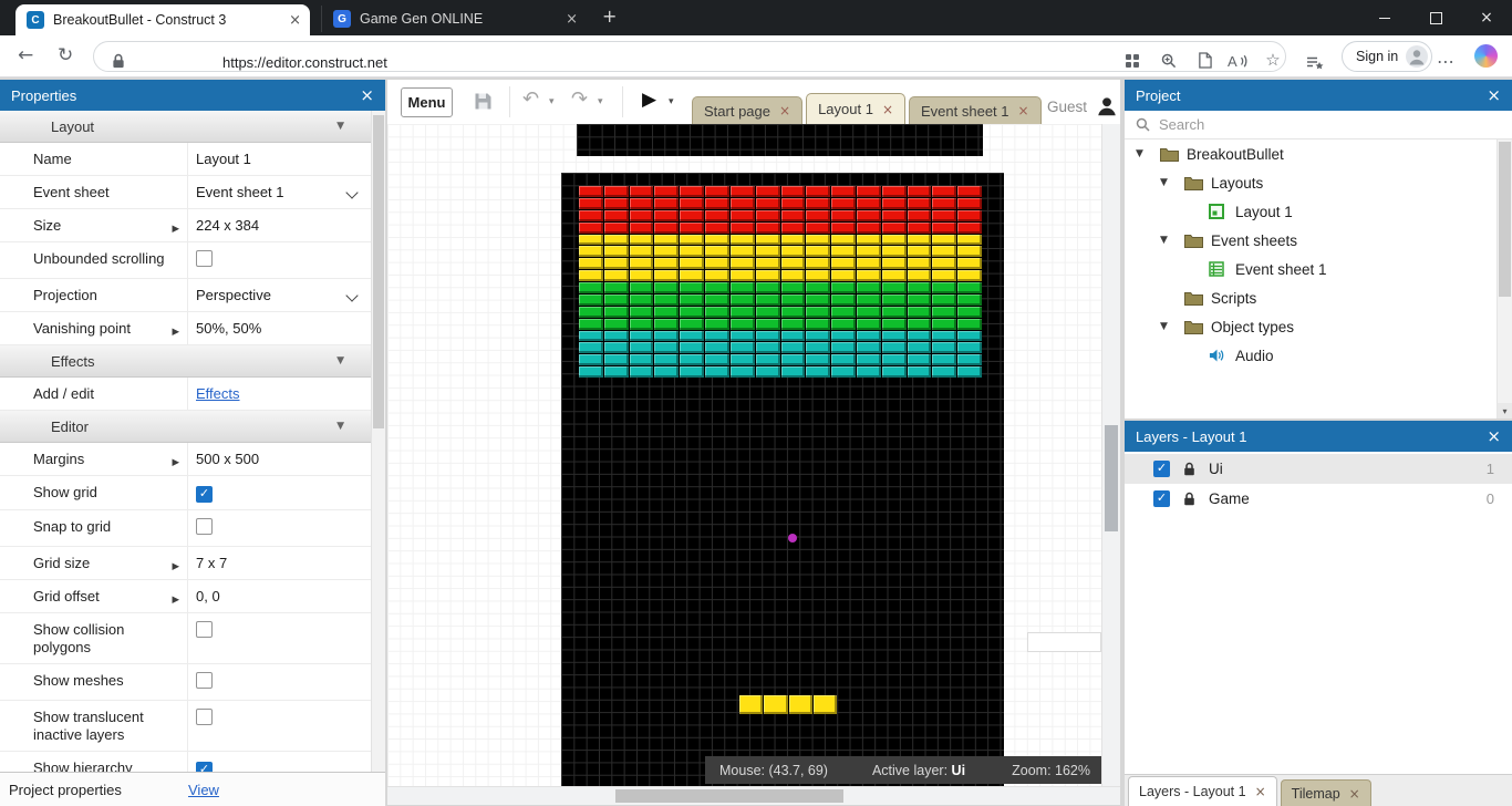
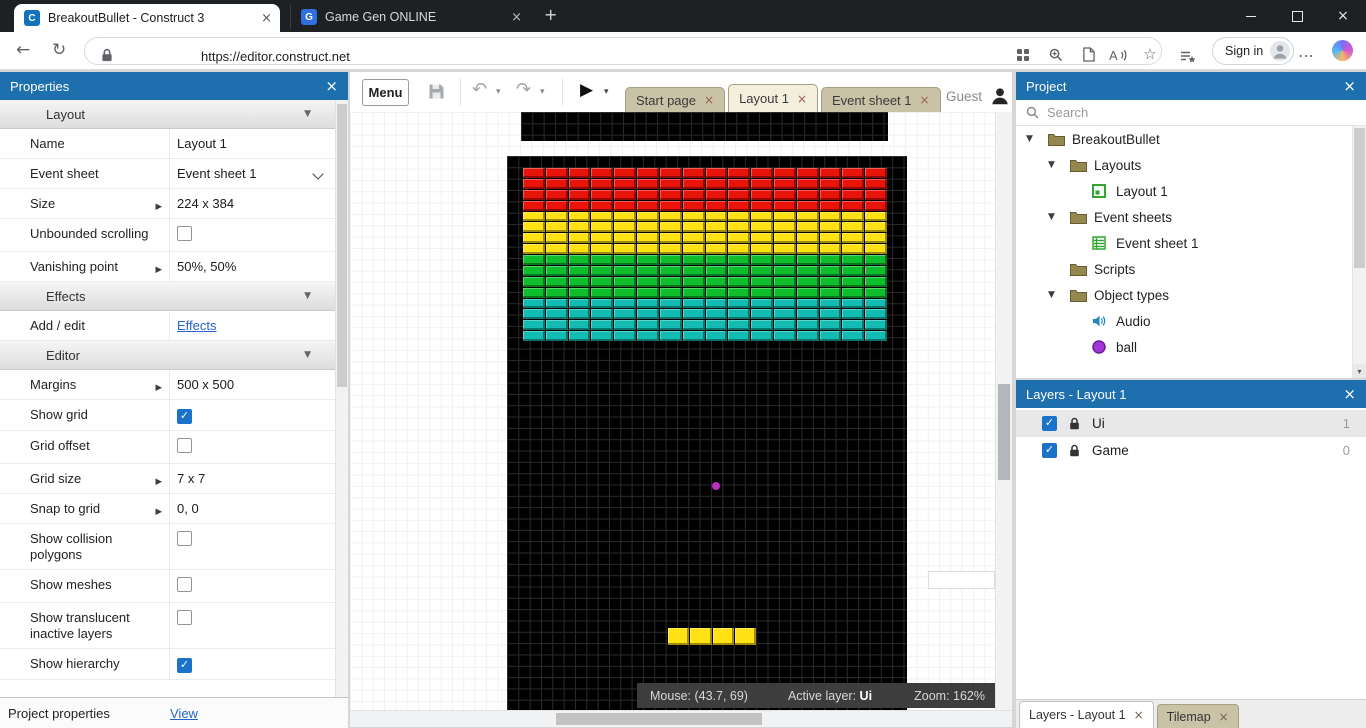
  C
  BreakoutBullet - Construct 3
  ×
  G
  Game Gen ONLINE
  ×
  +
  ×
  ←
  ↻
  https://editor.construct.net
  A
  ☆
  Sign in
  ⋯
  Properties
  ×
  Layout
  ▼
  Name
  Layout 1
  Event sheet
  Event sheet 1
  Size
  ▶
  224 x 384
  Unbounded scrolling
- Projection
- Perspective
  Vanishing point
  ▶
  50%, 50%
  Effects
  ▼
  Add / edit
  Effects
  Editor
  ▼
  Margins
  ▶
  500 x 500
  Show grid
  ✓
- Snap to grid
+ Grid offset
  Grid size
  ▶
  7 x 7
- Grid offset
+ Snap to grid
  ▶
  0, 0
  Show collision polygons
  Show meshes
  Show translucent inactive layers
  Show hierarchy
  ✓
  Project properties
  View
  Menu
  ↶
  ▾
  ↷
  ▾
  ▶
  ▾
  Start page
  ×
  Layout 1
  ×
  Event sheet 1
  ×
  Guest
  Mouse: (43.7, 69)
  Active layer: Ui
  Zoom: 162%
  Project
  ×
  Search
  ▼
  BreakoutBullet
  ▼
  Layouts
  Layout 1
  ▼
  Event sheets
  Event sheet 1
  Scripts
  ▼
  Object types
  Audio
+ ball
  ▾
  Layers - Layout 1
  ×
  ✓
  Ui
  1
  ✓
  Game
  0
  Layers - Layout 1
  ×
  Tilemap
  ×
